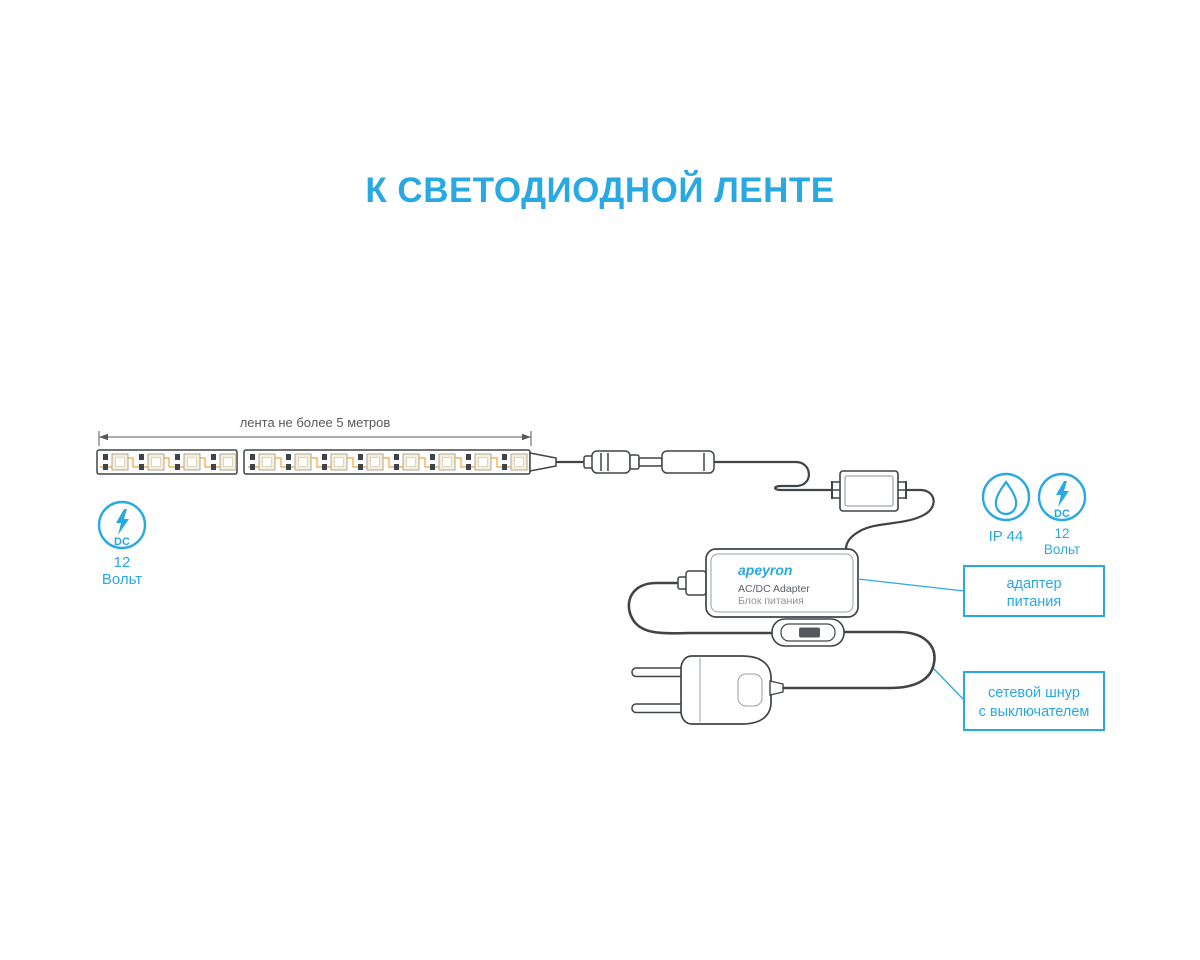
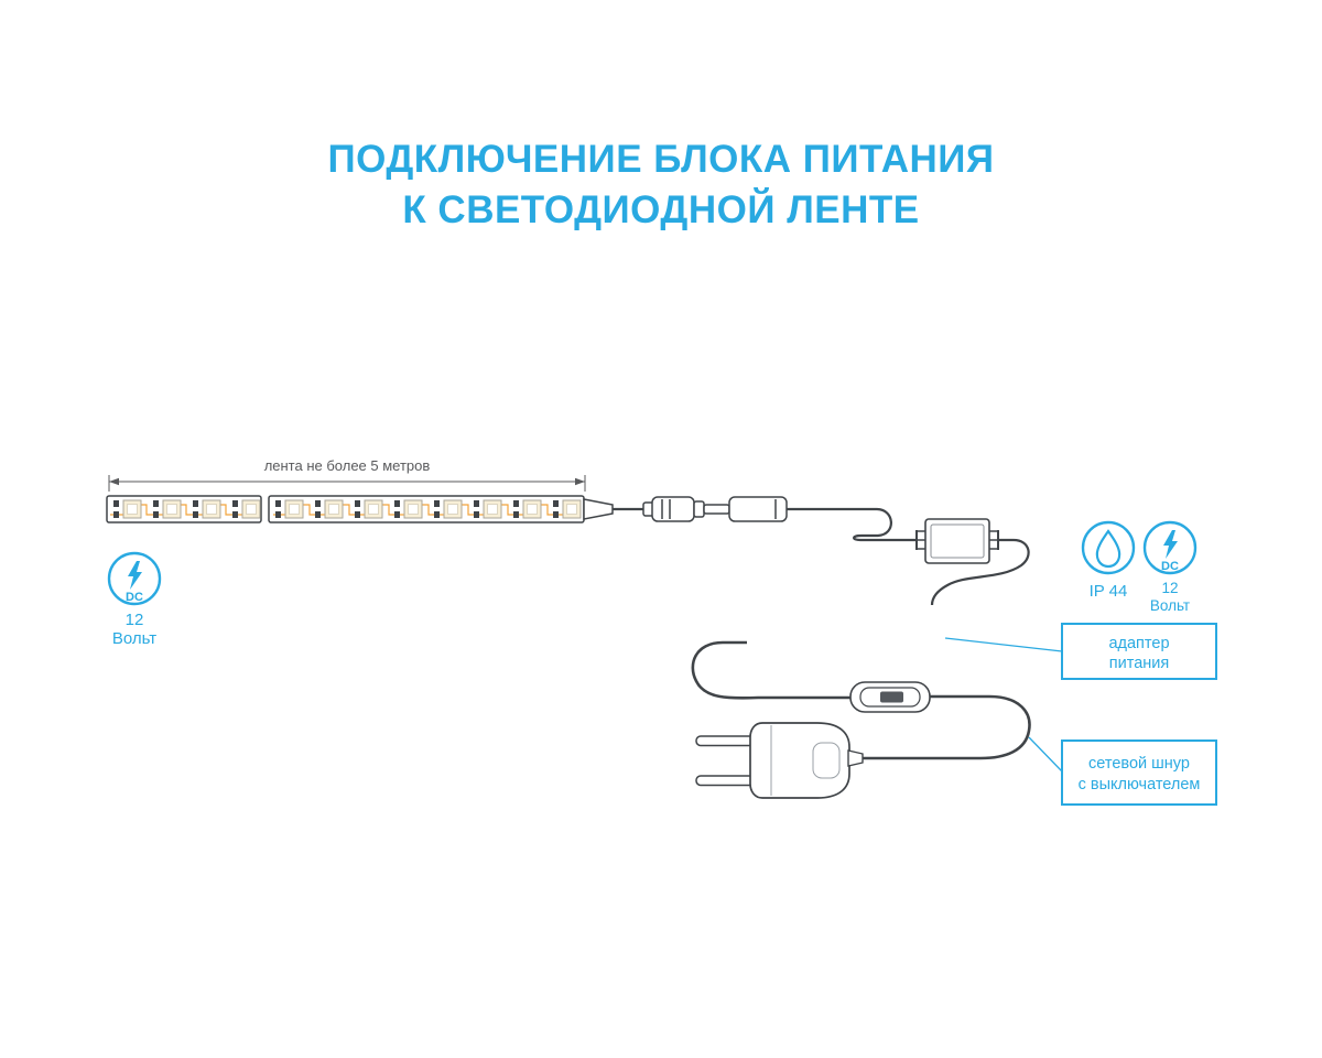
+ ПОДКЛЮЧЕНИЕ БЛОКА ПИТАНИЯ
  К СВЕТОДИОДНОЙ ЛЕНТЕ
  лента не более 5 метров
- apeyron
- AC/DC Adapter
- Блок питания
  DC
  12
  Вольт
  IP 44
  DC
  12
  Вольт
  адаптер
  питания
  сетевой шнур
  с выключателем
